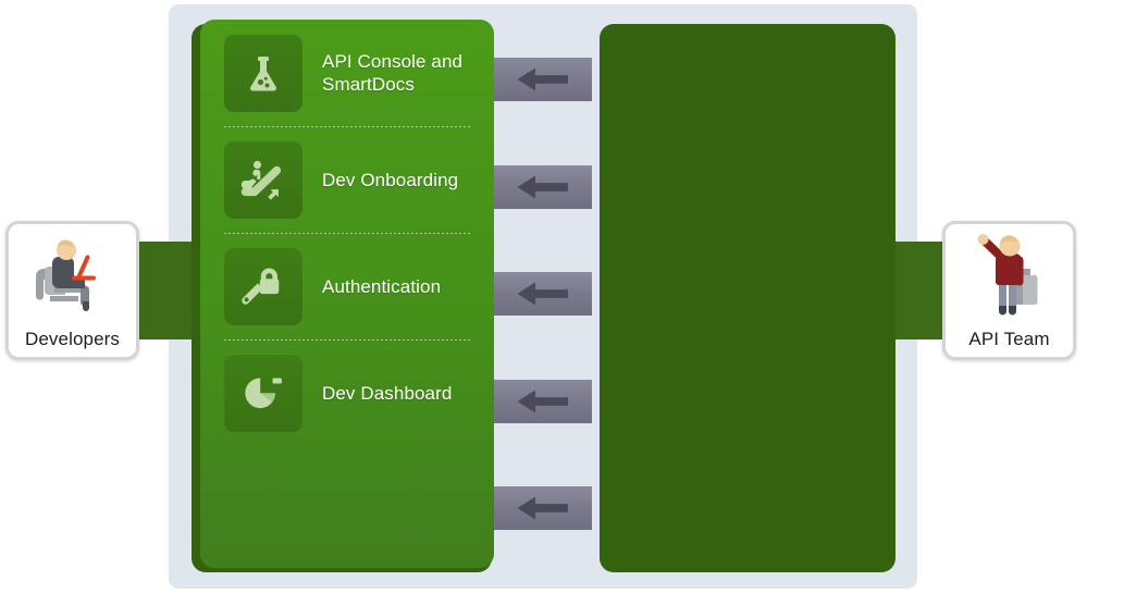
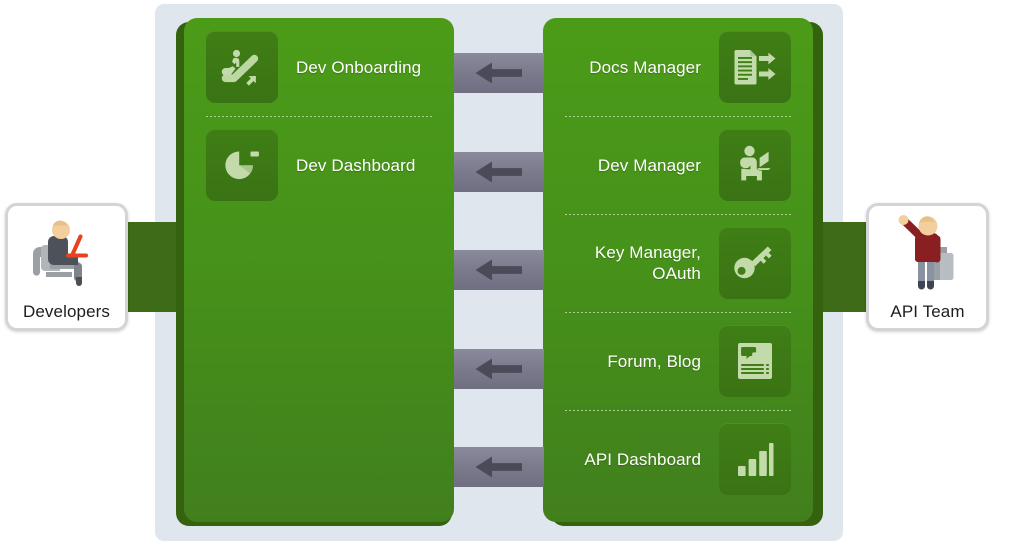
- API Console and SmartDocs
  Dev Onboarding
- Authentication
  Dev Dashboard
+ Docs Manager
+ Dev Manager
+ Key Manager, OAuth
+ Forum, Blog
+ API Dashboard
  Developers
  API Team
